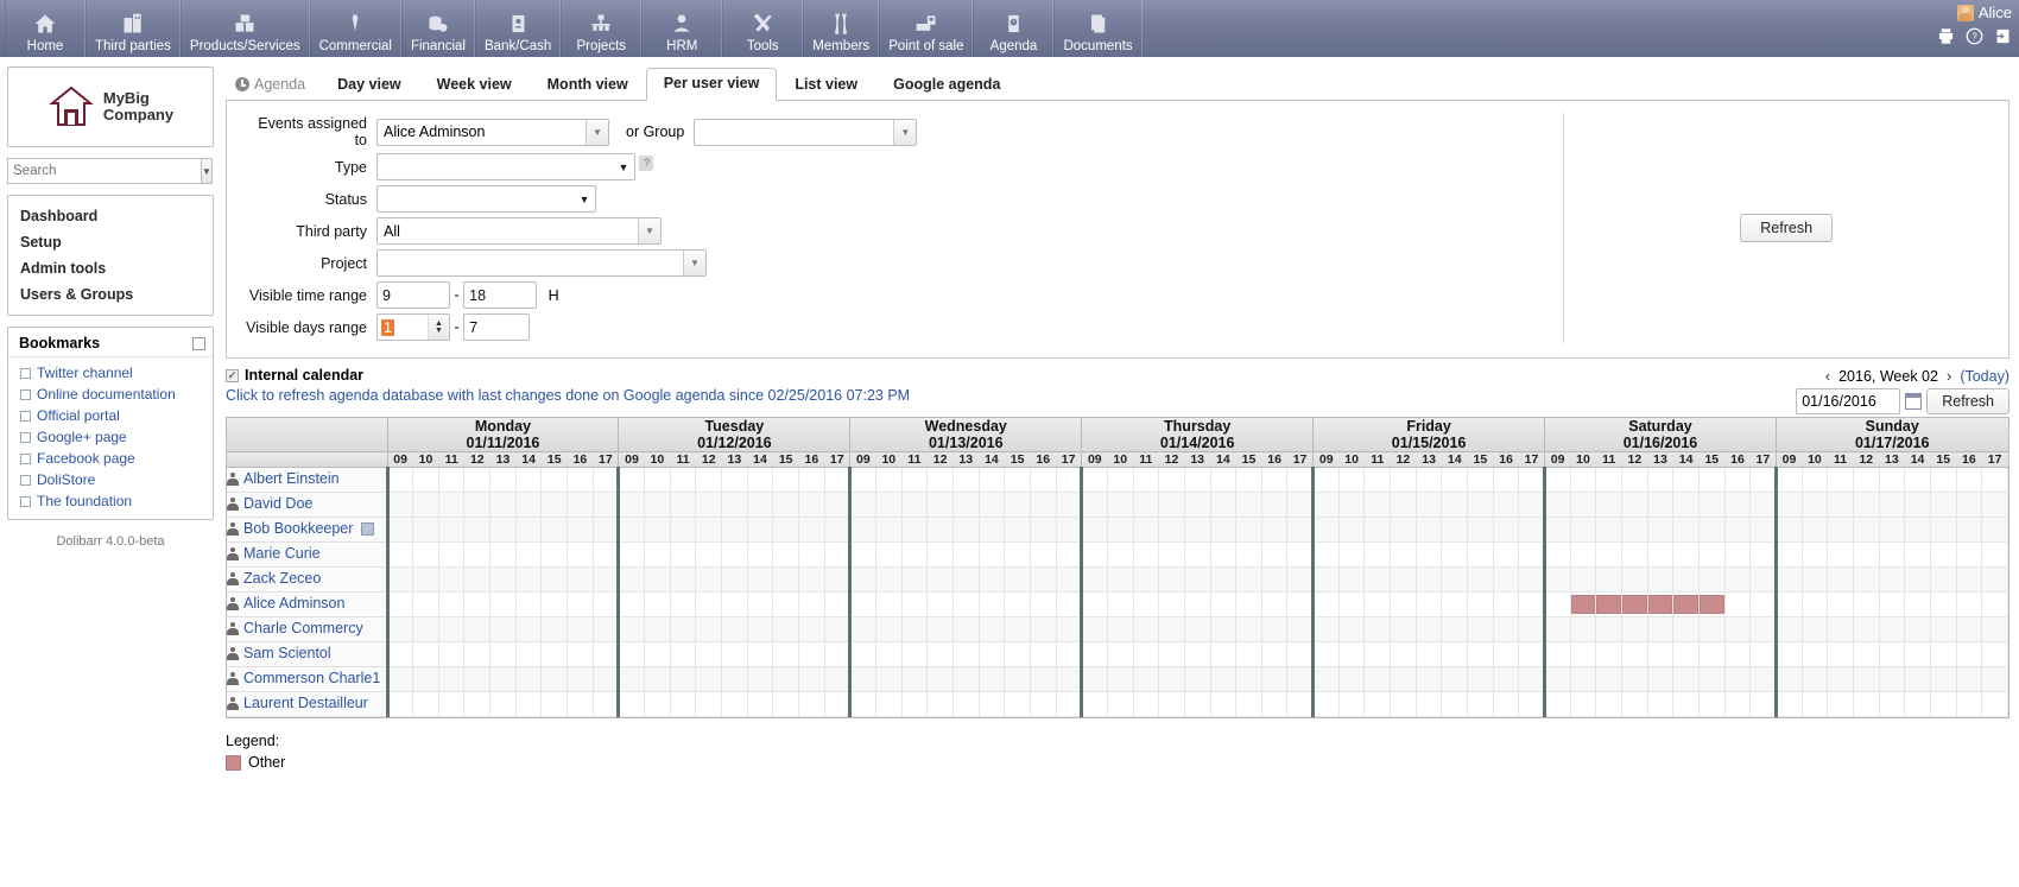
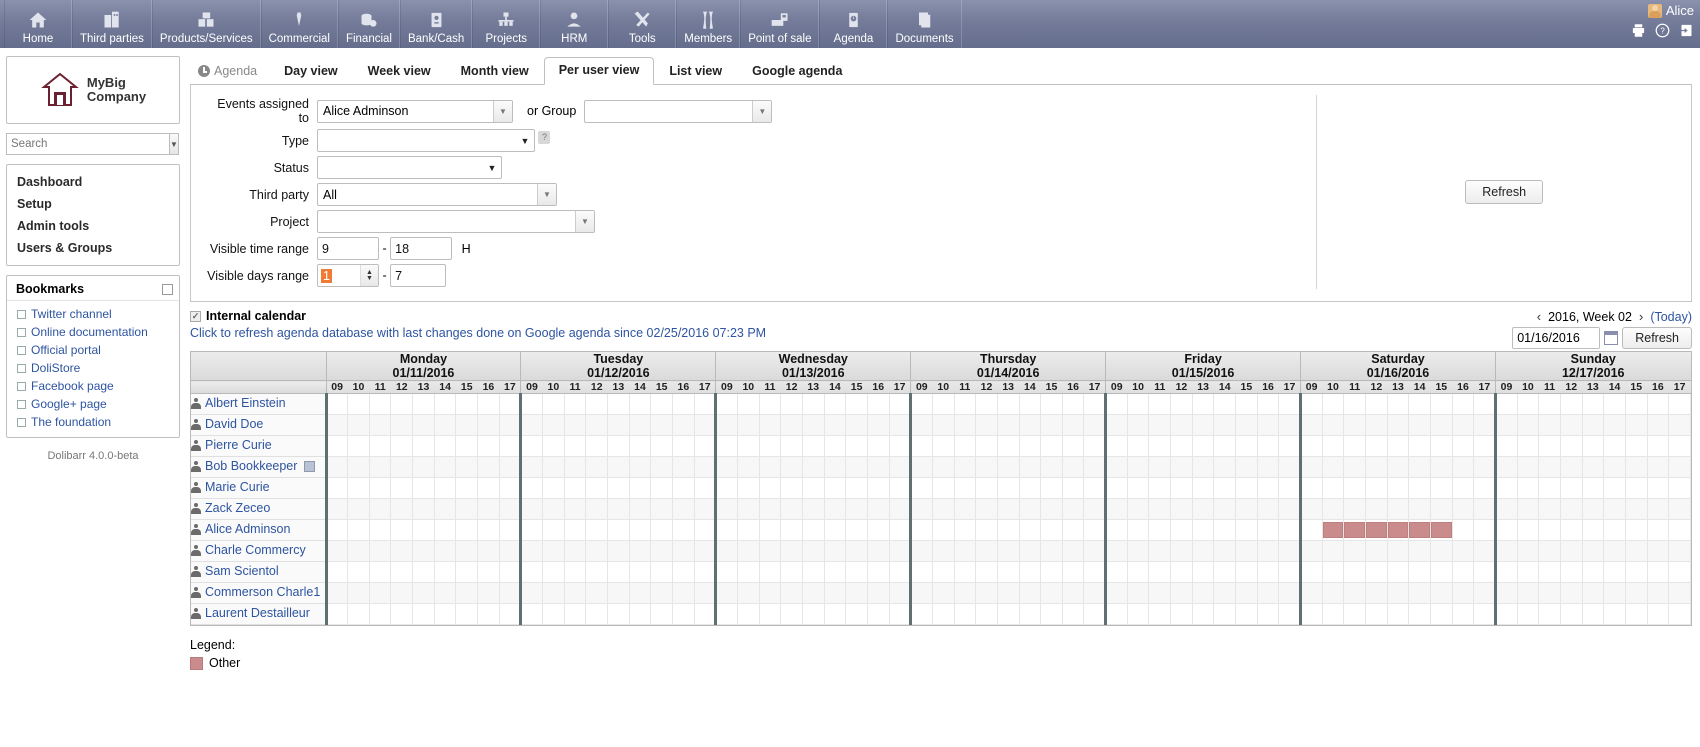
  Home
  Third parties
  Products/Services
  Commercial
  Financial
  Bank/Cash
  Projects
  HRM
  Tools
  Members
  Point of sale
  Agenda
  Documents
  Alice
  ?
  MyBig
  Company
  Search
  ▼
  Dashboard
  Setup
  Admin tools
  Users & Groups
  Bookmarks
  Twitter channel
  Online documentation
  Official portal
- Google+ page
+ DoliStore
  Facebook page
- DoliStore
+ Google+ page
  The foundation
  Dolibarr 4.0.0-beta
  Agenda
  Day view
  Week view
  Month view
  Per user view
  List view
  Google agenda
  Events assigned to	Alice Adminson ▼	or Group	▼
  Type	▼ ?
  Status	▼
  Third party	All ▼
  Project	▼
  Visible time range	9 - 18 H
  Visible days range	1 - 7
  Refresh
  ✓
  Internal calendar
  Click to refresh agenda database with last changes done on Google agenda since 02/25/2016 07:23 PM
  ‹
  2016, Week 02
  ›
  (Today)
  01/16/2016
  Refresh
- 	Monday01/11/2016	Tuesday01/12/2016	Wednesday01/13/2016	Thursday01/14/2016	Friday01/15/2016	Saturday01/16/2016	Sunday01/17/2016
+ 	Monday01/11/2016	Tuesday01/12/2016	Wednesday01/13/2016	Thursday01/14/2016	Friday01/15/2016	Saturday01/16/2016	Sunday12/17/2016
  	09	10	11	12	13	14	15	16	17	09	10	11	12	13	14	15	16	17	09	10	11	12	13	14	15	16	17	09	10	11	12	13	14	15	16	17	09	10	11	12	13	14	15	16	17	09	10	11	12	13	14	15	16	17	09	10	11	12	13	14	15	16	17
  Albert Einstein
  David Doe
+ Pierre Curie
  Bob Bookkeeper
  Marie Curie
  Zack Zeceo
  Alice Adminson
  Charle Commercy
  Sam Scientol
  Commerson Charle1
  Laurent Destailleur
  Legend:
  Other
